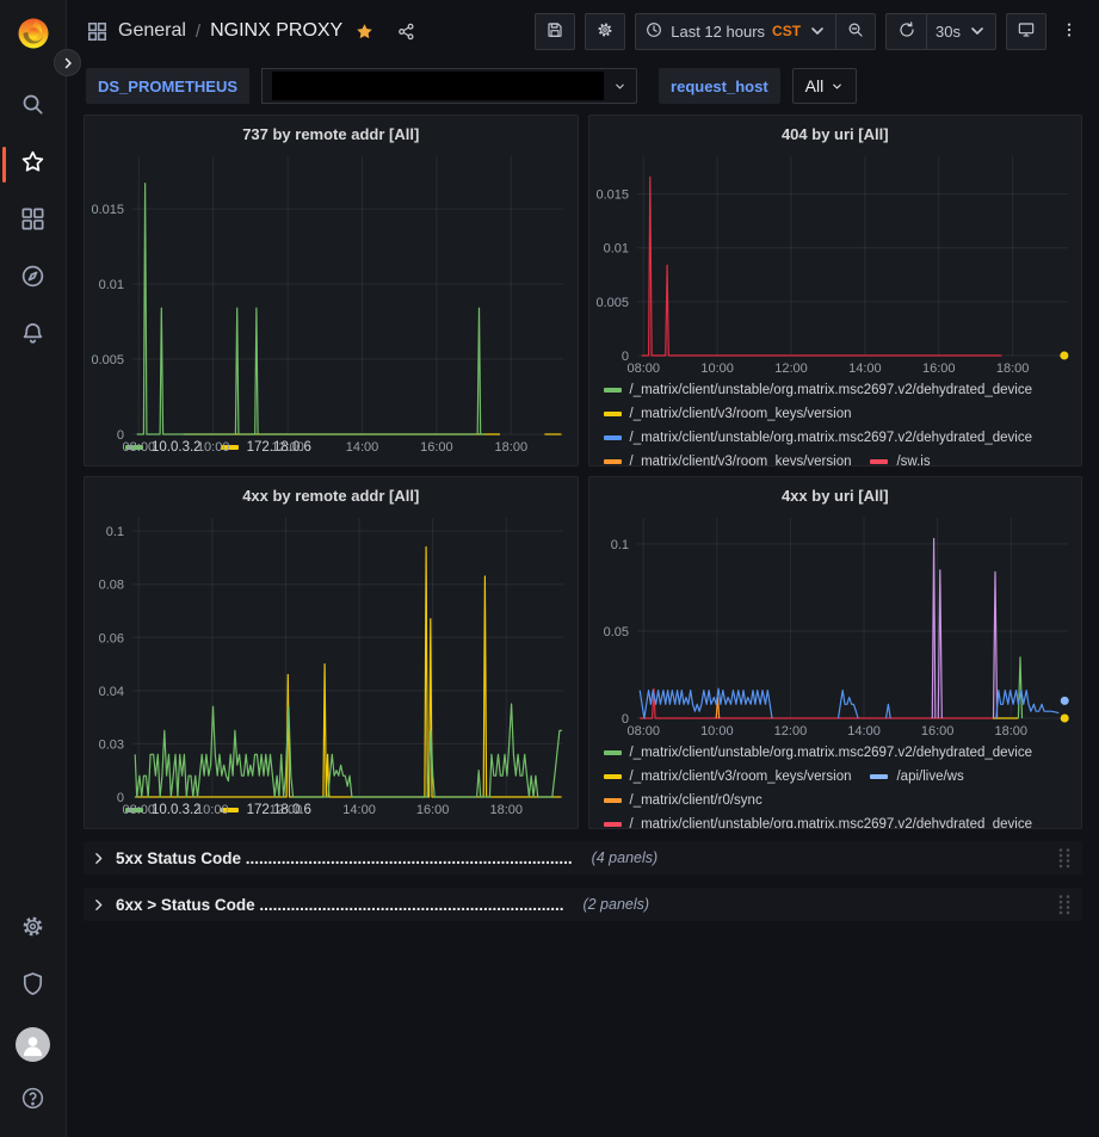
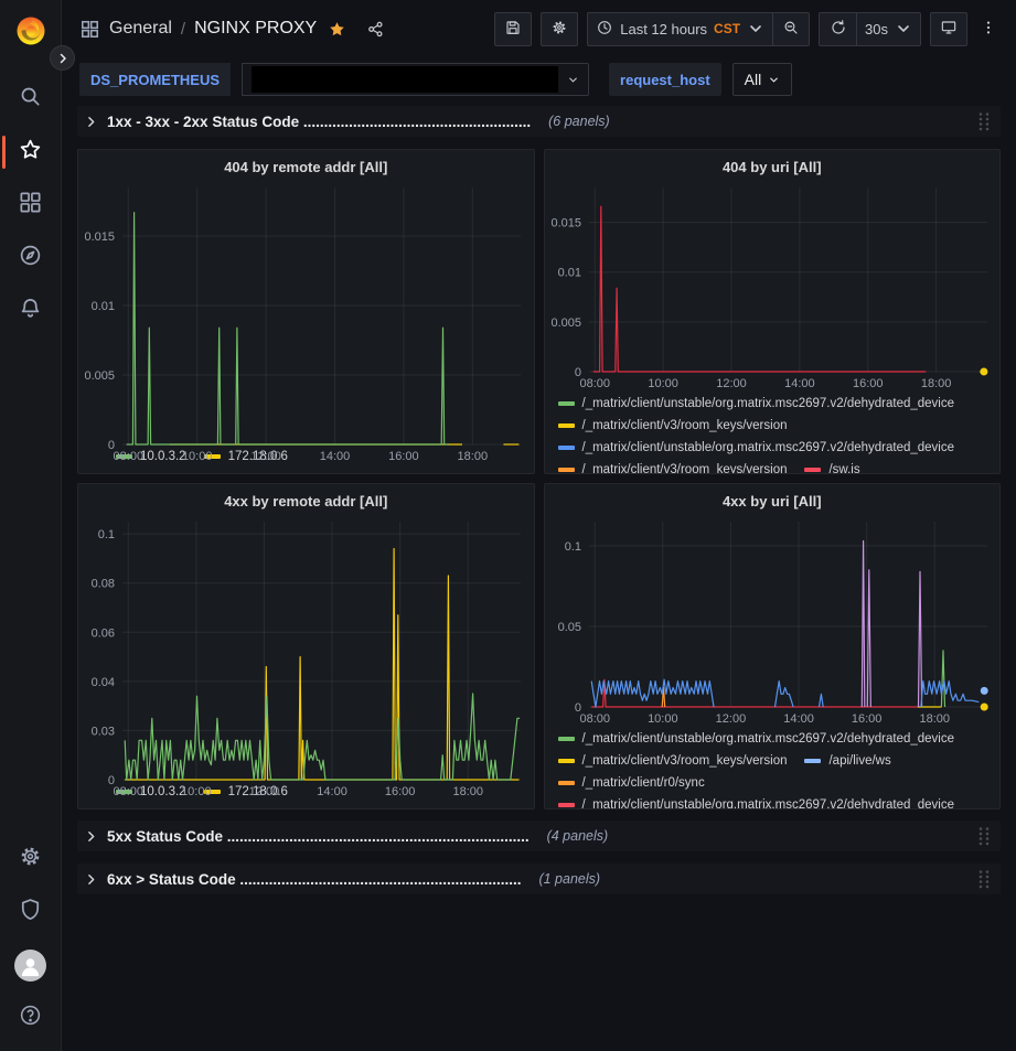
  General
  /
  NGINX PROXY
  Last 12 hours
  CST
  30s
  DS_PROMETHEUS
  request_host
  All
+ 1xx - 3xx - 2xx Status Code .......................................................
+ (6 panels)
- 737 by remote addr [All]
+ 404 by remote addr [All]
  0
  0.005
  0.01
  0.015
  08:00
  10:00
  12:00
  14:00
  16:00
  18:00
  10.0.3.2
  172.18.0.6
  404 by uri [All]
  0
  0.005
  0.01
  0.015
  08:00
  10:00
  12:00
  14:00
  16:00
  18:00
  /_matrix/client/unstable/org.matrix.msc2697.v2/dehydrated_device
  /_matrix/client/v3/room_keys/version
  /_matrix/client/unstable/org.matrix.msc2697.v2/dehydrated_device
  /_matrix/client/v3/room_keys/version
  /sw.js
  4xx by remote addr [All]
  0
  0.03
  0.04
  0.06
  0.08
  0.1
  08:00
  10:00
  12:00
  14:00
  16:00
  18:00
  10.0.3.2
  172.18.0.6
  4xx by uri [All]
  0
  0.05
  0.1
  08:00
  10:00
  12:00
  14:00
  16:00
  18:00
  /_matrix/client/unstable/org.matrix.msc2697.v2/dehydrated_device
  /_matrix/client/v3/room_keys/version
  /api/live/ws
  /_matrix/client/r0/sync
  /_matrix/client/unstable/org.matrix.msc2697.v2/dehydrated_device
  5xx Status Code .........................................................................
  (4 panels)
  6xx > Status Code ....................................................................
- (2 panels)
+ (1 panels)
